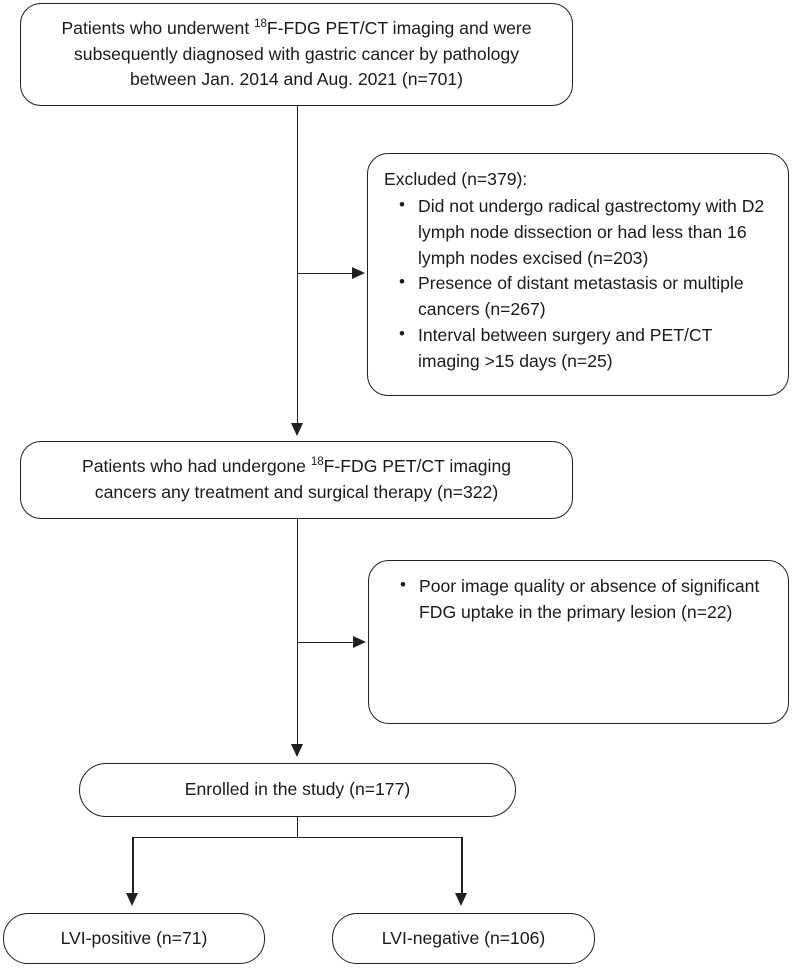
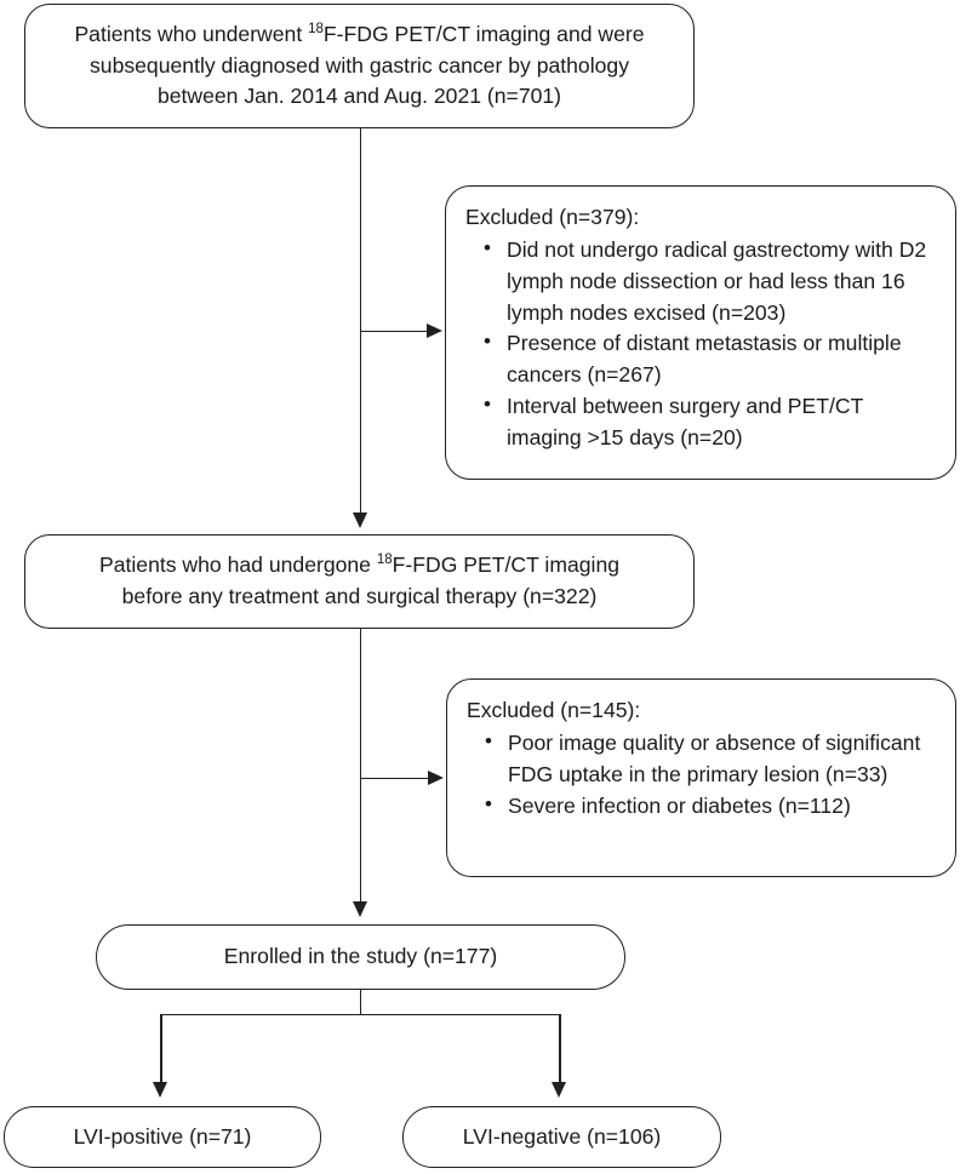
  Patients who underwent 18F-FDG PET/CT imaging and were
  subsequently diagnosed with gastric cancer by pathology
  between Jan. 2014 and Aug. 2021 (n=701)
  Excluded (n=379):
  Did not undergo radical gastrectomy with D2 lymph node dissection or had less than 16 lymph nodes excised (n=203)
  Presence of distant metastasis or multiple cancers (n=267)
- Interval between surgery and PET/CT imaging >15 days (n=25)
+ Interval between surgery and PET/CT imaging >15 days (n=20)
  Patients who had undergone 18F-FDG PET/CT imaging
- cancers any treatment and surgical therapy (n=322)
+ before any treatment and surgical therapy (n=322)
+ Excluded (n=145):
- Poor image quality or absence of significant FDG uptake in the primary lesion (n=22)
+ Poor image quality or absence of significant FDG uptake in the primary lesion (n=33)
+ Severe infection or diabetes (n=112)
  Enrolled in the study (n=177)
  LVI-positive (n=71)
  LVI-negative (n=106)
